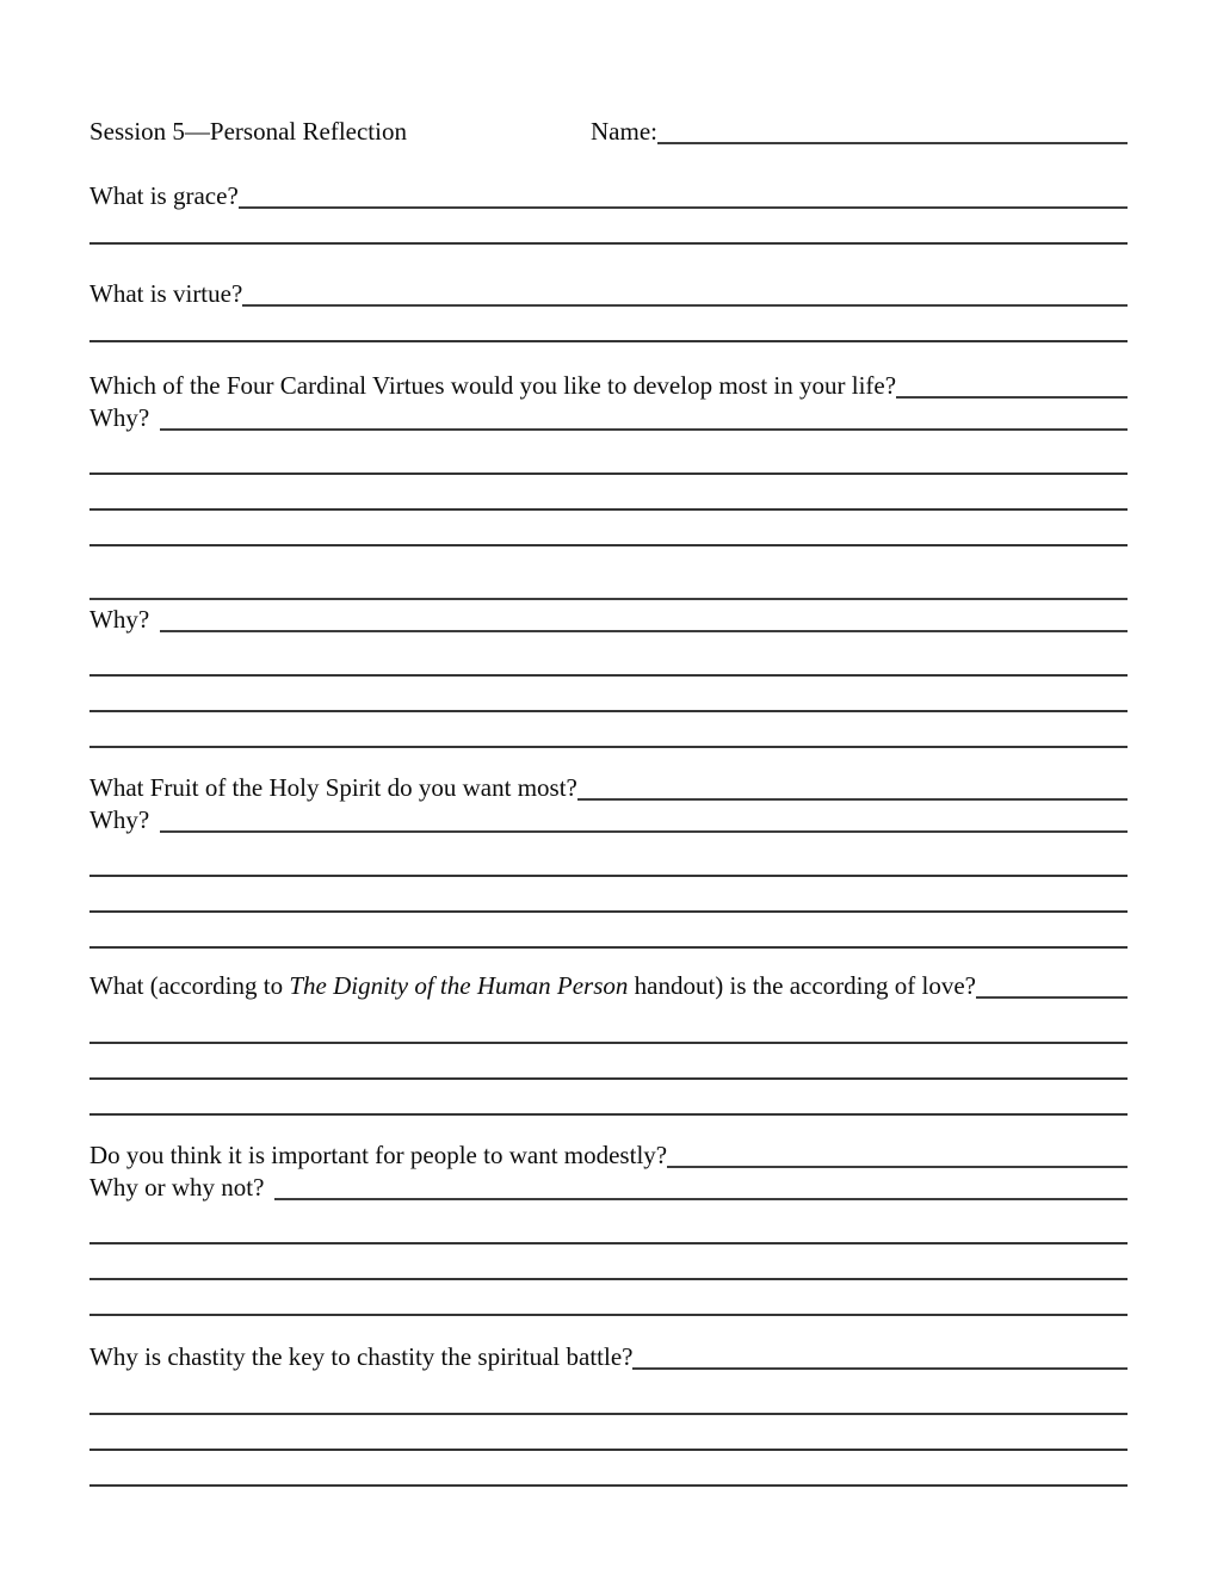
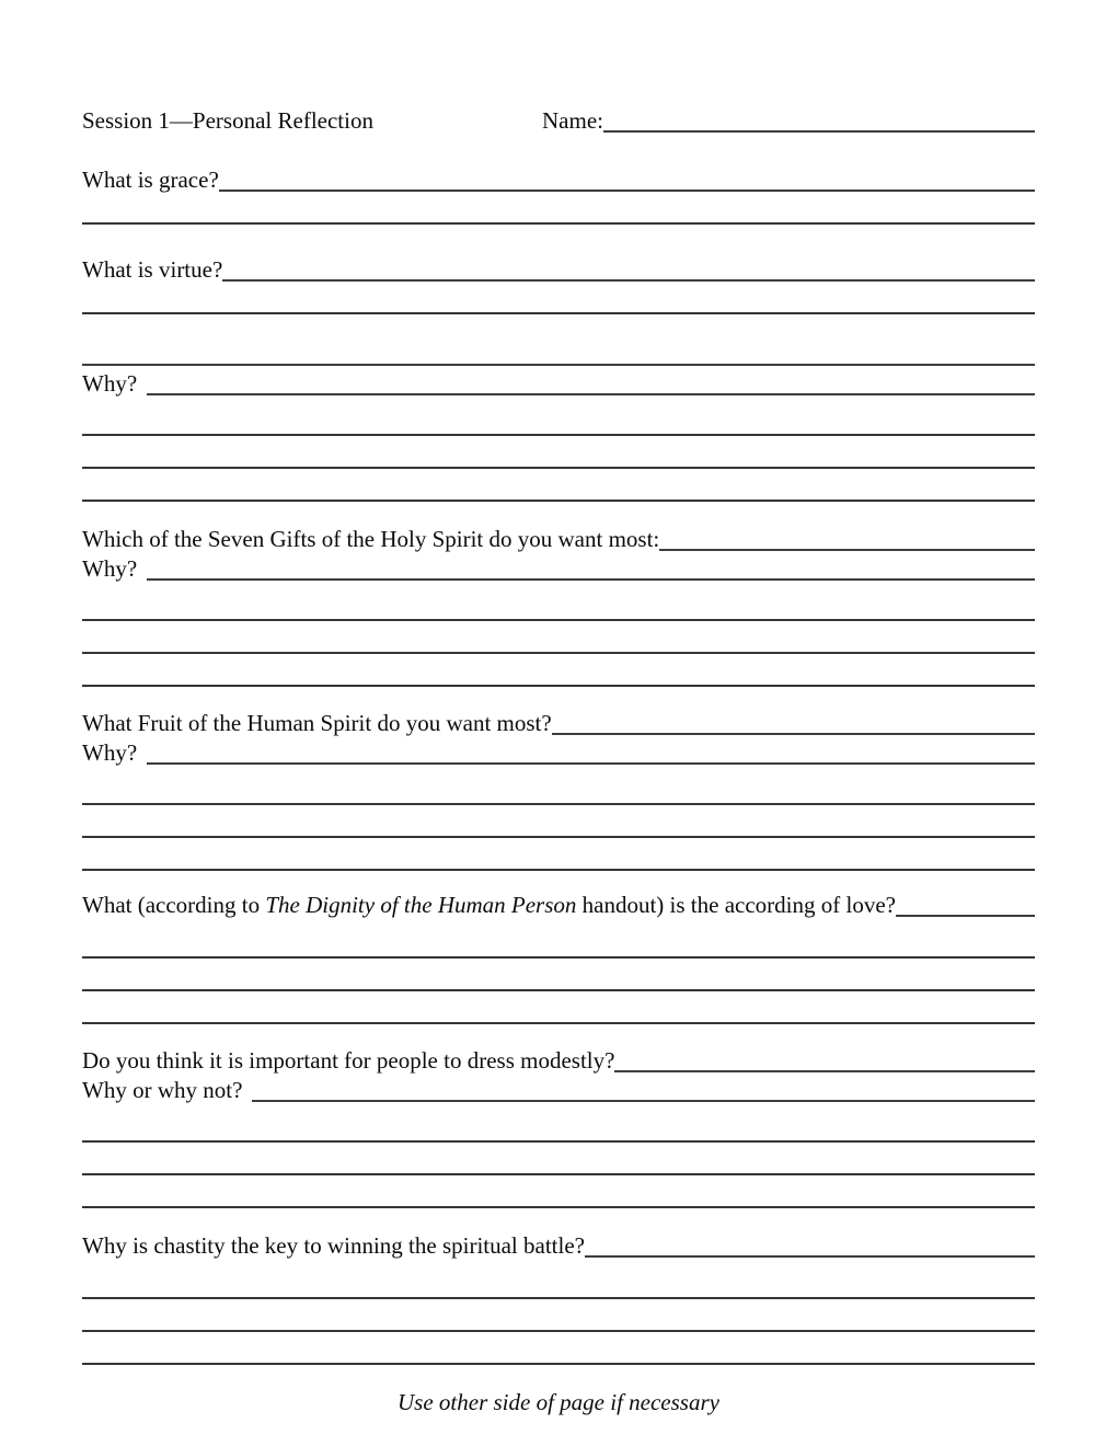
- Session 5—Personal Reflection
+ Session 1—Personal Reflection
  Name:
  What is grace?
  What is virtue?
- Which of the Four Cardinal Virtues would you like to develop most in your life?
  Why?
+ Which of the Seven Gifts of the Holy Spirit do you want most:
  Why?
- What Fruit of the Holy Spirit do you want most?
+ What Fruit of the Human Spirit do you want most?
  Why?
  What (according to The Dignity of the Human Person handout) is the according of love?
- Do you think it is important for people to want modestly?
+ Do you think it is important for people to dress modestly?
  Why or why not?
- Why is chastity the key to chastity the spiritual battle?
+ Why is chastity the key to winning the spiritual battle?
+ Use other side of page if necessary
